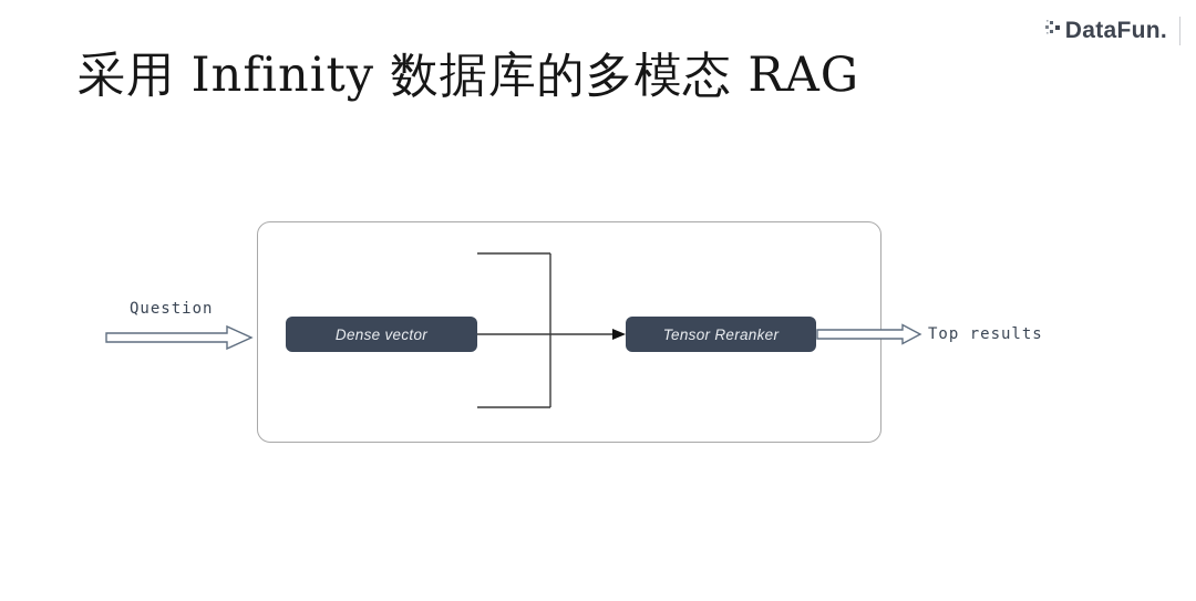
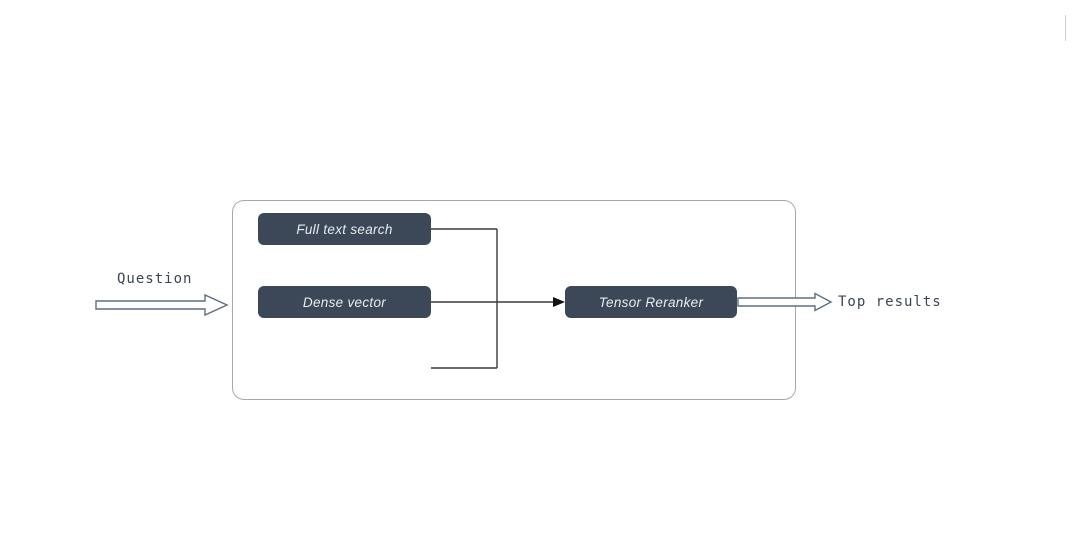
- 采用 Infinity 数据库的多模态 RAG
- DataFun.
  Question
  Top results
+ Full text search
  Dense vector
  Tensor Reranker
